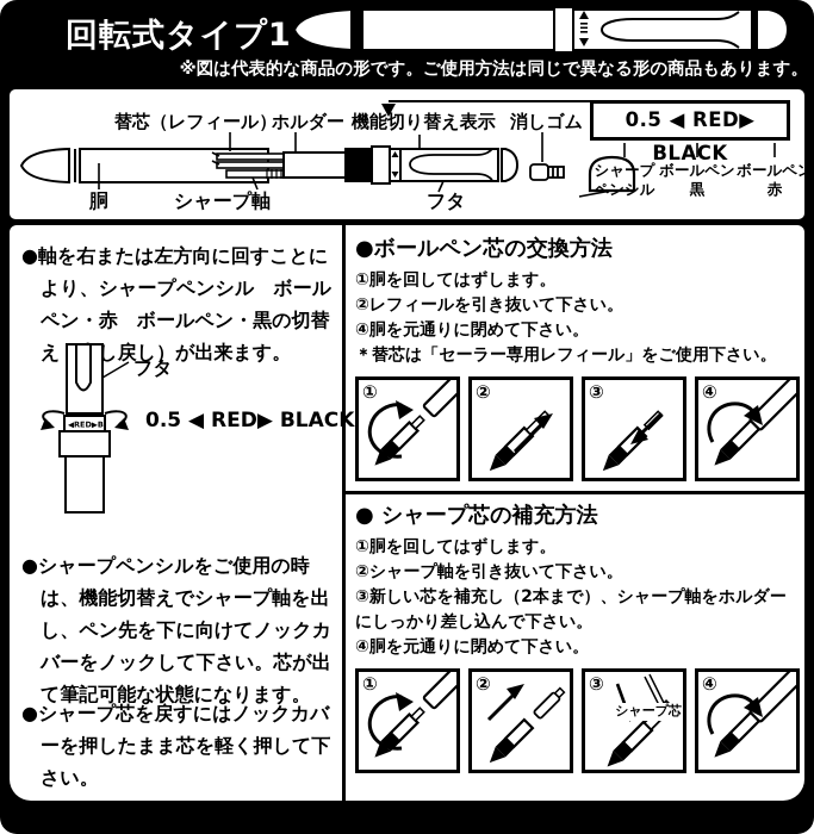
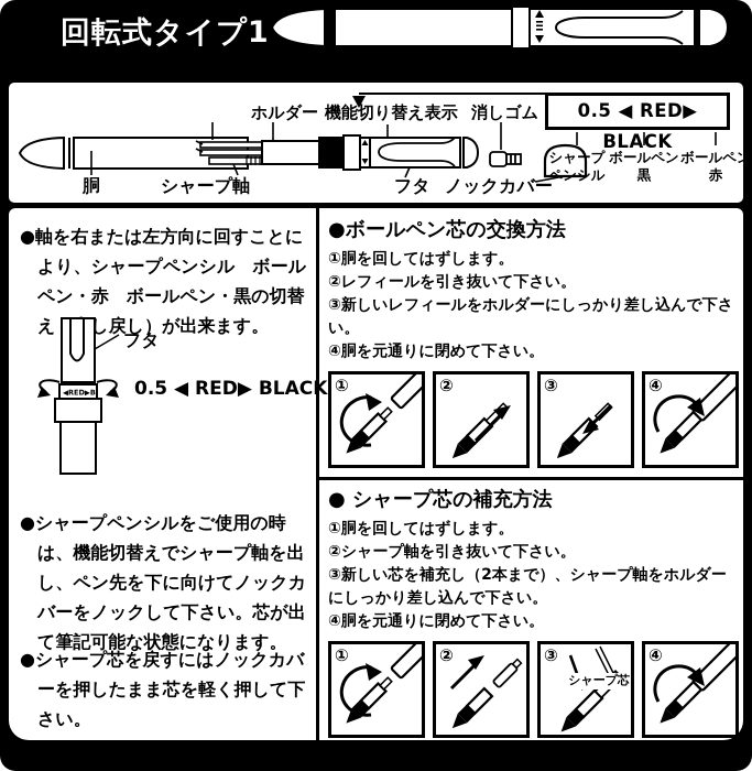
  回転式タイプ1
- ※図は代表的な商品の形です。ご使用方法は同じで異なる形の商品もあります。
- 替芯（レフィール）
  ホルダー
  機能切り替え表示
  消しゴム
  胴
  シャープ軸
  フタ
+ ノックカバー
  0.5 ◀ RED▶ BLACK
  シャープ
  ペンシル
  ボールペン
  黒
  ボールペン
  赤
  ●軸を右または左方向に回すことにより、シャープペンシル ボールペン・赤 ボールペン・黒の切替えし戻し）が出来ます。
  ◀RED▶B
  フタ
  0.5 ◀ RED▶ BLACK
  ●シャープペンシルをご使用の時は、機能切替えでシャープ軸を出し、ペン先を下に向けてノックカバーをノックして下さい。芯が出て筆記可能な状態になります。
  ●シャープ芯を戻すにはノックカバーを押したまま芯を軽く押して下さい。
  ●ボールペン芯の交換方法
  ①胴を回してはずします。
  ②レフィールを引き抜いて下さい。
+ ③新しいレフィールをホルダーにしっかり差し込んで下さい。
  ④胴を元通りに閉めて下さい。
- ＊替芯は「セーラー専用レフィール」をご使用下さい。
  ①
  ②
  ③
  ④
  ● シャープ芯の補充方法
  ①胴を回してはずします。
  ②シャープ軸を引き抜いて下さい。
  ③新しい芯を補充し（2本まで）、シャープ軸をホルダーにしっかり差し込んで下さい。
  ④胴を元通りに閉めて下さい。
  ①
  ②
  ③
  シャープ芯
  ④
